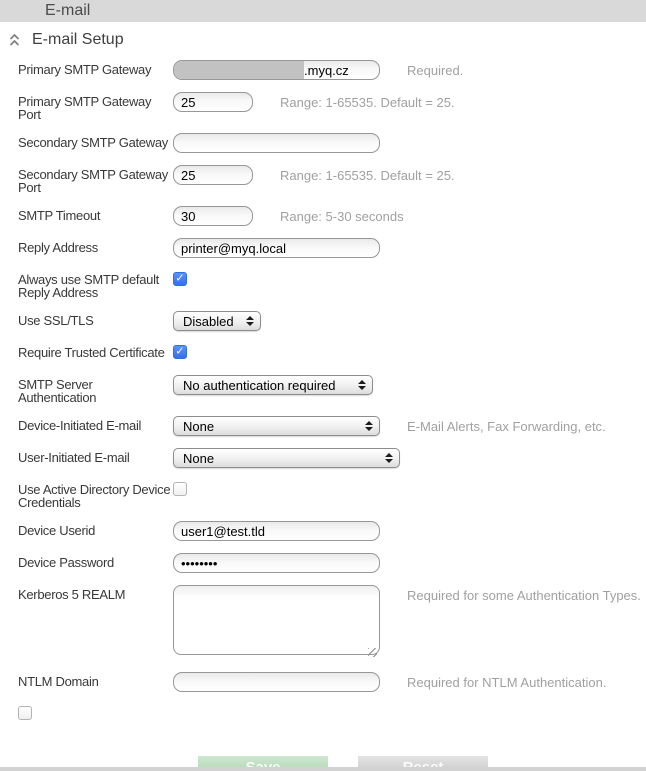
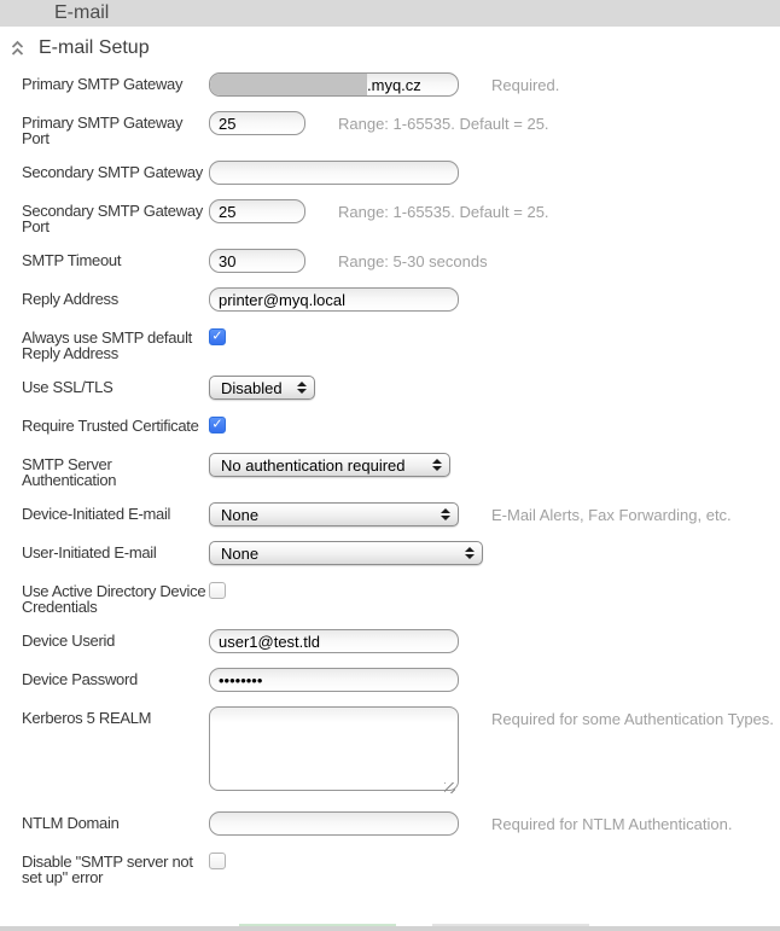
  E-mail
  E-mail Setup
  Primary SMTP Gateway
  .myq.cz
  Required.
  Primary SMTP Gateway Port
  25
  Range: 1-65535. Default = 25.
  Secondary SMTP Gateway
  Secondary SMTP Gateway Port
  25
  Range: 1-65535. Default = 25.
  SMTP Timeout
  30
  Range: 5-30 seconds
  Reply Address
  printer@myq.local
  Always use SMTP default Reply Address
  ✓
  Use SSL/TLS
  Disabled
  Require Trusted Certificate
  ✓
  SMTP Server Authentication
  No authentication required
  Device-Initiated E-mail
  None
  E-Mail Alerts, Fax Forwarding, etc.
  User-Initiated E-mail
  None
  Use Active Directory Device Credentials
  Device Userid
  user1@test.tld
  Device Password
  ••••••••
  Kerberos 5 REALM
  Required for some Authentication Types.
  NTLM Domain
  Required for NTLM Authentication.
+ Disable "SMTP server not set up" error
